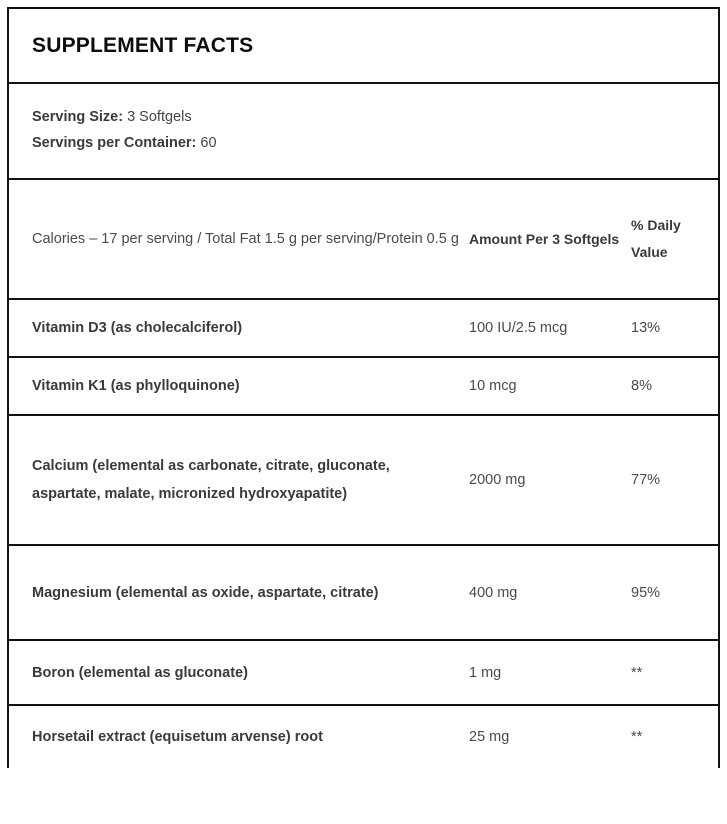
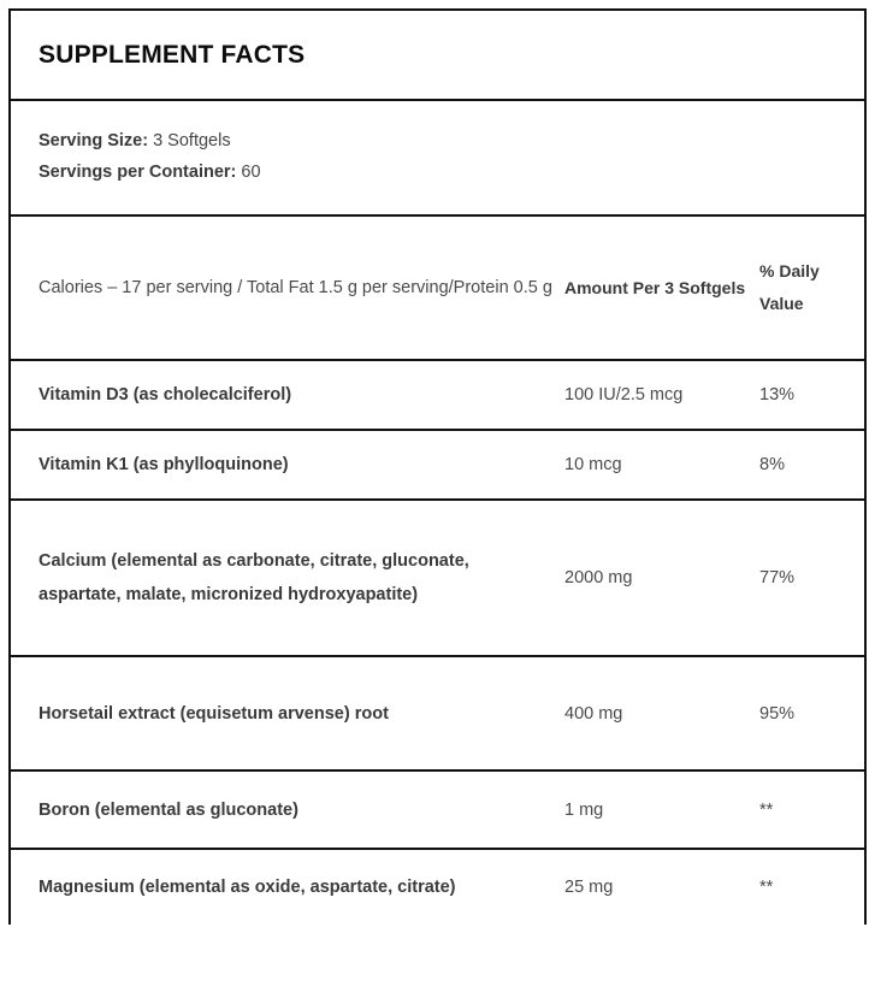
  SUPPLEMENT FACTS
  Serving Size: 3 Softgels
  Servings per Container: 60
  Calories – 17 per serving / Total Fat 1.5 g per serving/Protein 0.5 g
  Amount Per 3 Softgels
  % Daily Value
  Vitamin D3 (as cholecalciferol)
  100 IU/2.5 mcg
  13%
  Vitamin K1 (as phylloquinone)
  10 mcg
  8%
  Calcium (elemental as carbonate, citrate, gluconate, aspartate, malate, micronized hydroxyapatite)
  2000 mg
  77%
- Magnesium (elemental as oxide, aspartate, citrate)
+ Horsetail extract (equisetum arvense) root
  400 mg
  95%
  Boron (elemental as gluconate)
  1 mg
  **
- Horsetail extract (equisetum arvense) root
+ Magnesium (elemental as oxide, aspartate, citrate)
  25 mg
  **
